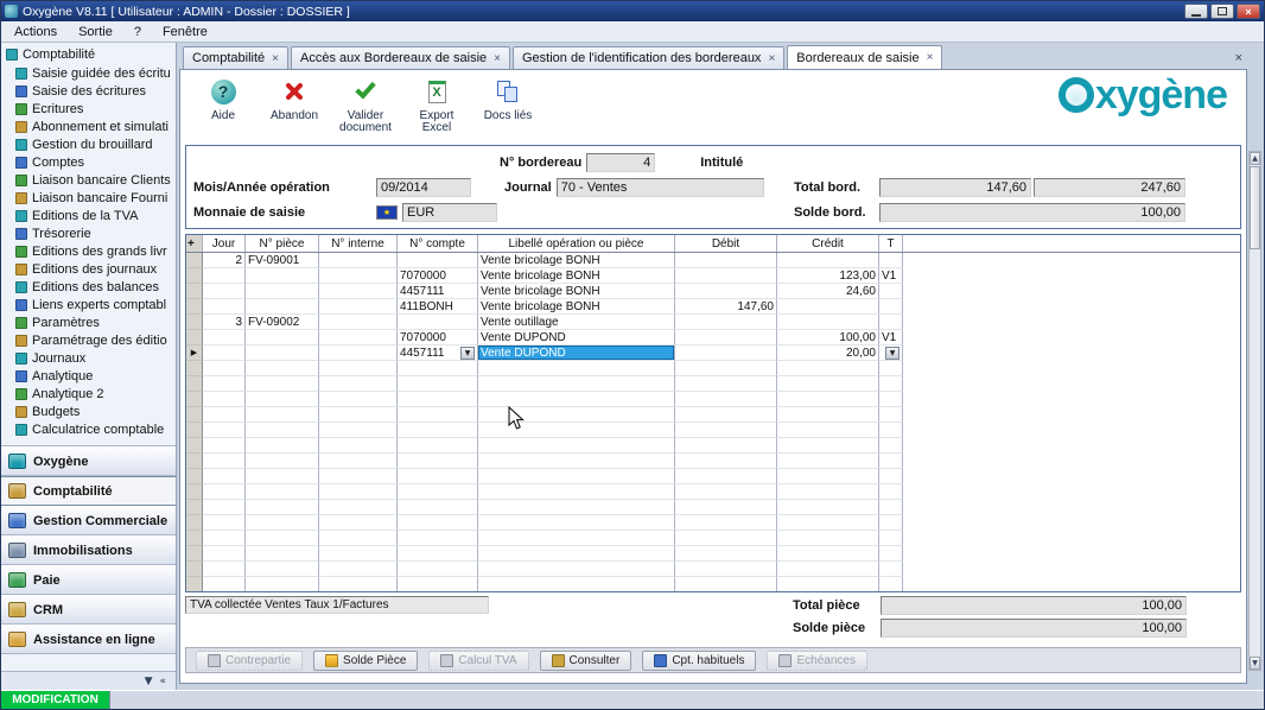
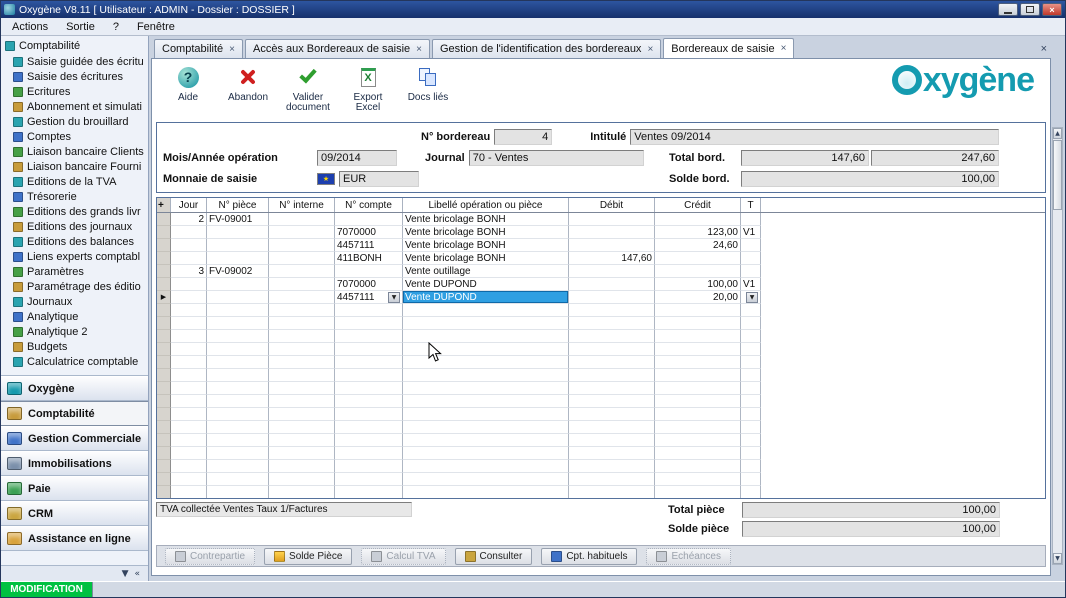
  Oxygène V8.11 [ Utilisateur : ADMIN - Dossier : DOSSIER ]
  ×
  Actions
  Sortie
  ?
  Fenêtre
  Comptabilité
  Saisie guidée des écritu
  Saisie des écritures
  Ecritures
  Abonnement et simulati
  Gestion du brouillard
  Comptes
  Liaison bancaire Clients
  Liaison bancaire Fourni
  Editions de la TVA
  Trésorerie
  Editions des grands livr
  Editions des journaux
  Editions des balances
  Liens experts comptabl
  Paramètres
  Paramétrage des éditio
  Journaux
  Analytique
  Analytique 2
  Budgets
  Calculatrice comptable
  Oxygène
  Comptabilité
  Gestion Commerciale
  Immobilisations
  Paie
  CRM
  Assistance en ligne
  ▼
  «
  Comptabilité
  ×
  Accès aux Bordereaux de saisie
  ×
  Gestion de l'identification des bordereaux
  ×
  Bordereaux de saisie
  ×
  ×
  ?
  Aide
  Abandon
  Valider document
  X
  Export Excel
  Docs liés
  xygène
  N° bordereau
  4
  Intitulé
+ Ventes 09/2014
  Mois/Année opération
  09/2014
  Journal
  70 - Ventes
  Total bord.
  147,60
  247,60
  Monnaie de saisie
  EUR
  Solde bord.
  100,00
  +
  Jour
  N° pièce
  N° interne
  N° compte
  Libellé opération ou pièce
  Débit
  Crédit
  T
  2
  FV-09001
  Vente bricolage BONH
  7070000
  Vente bricolage BONH
  123,00
  V1
  4457111
  Vente bricolage BONH
  24,60
  411BONH
  Vente bricolage BONH
  147,60
  3
  FV-09002
  Vente outillage
  7070000
  Vente DUPOND
  100,00
  V1
  ▶
  4457111
  Vente DUPOND
  20,00
  TVA collectée Ventes Taux 1/Factures
  Total pièce
  100,00
  Solde pièce
  100,00
  Contrepartie
  Solde Pièce
  Calcul TVA
  Consulter
  Cpt. habituels
  Echéances
  MODIFICATION
